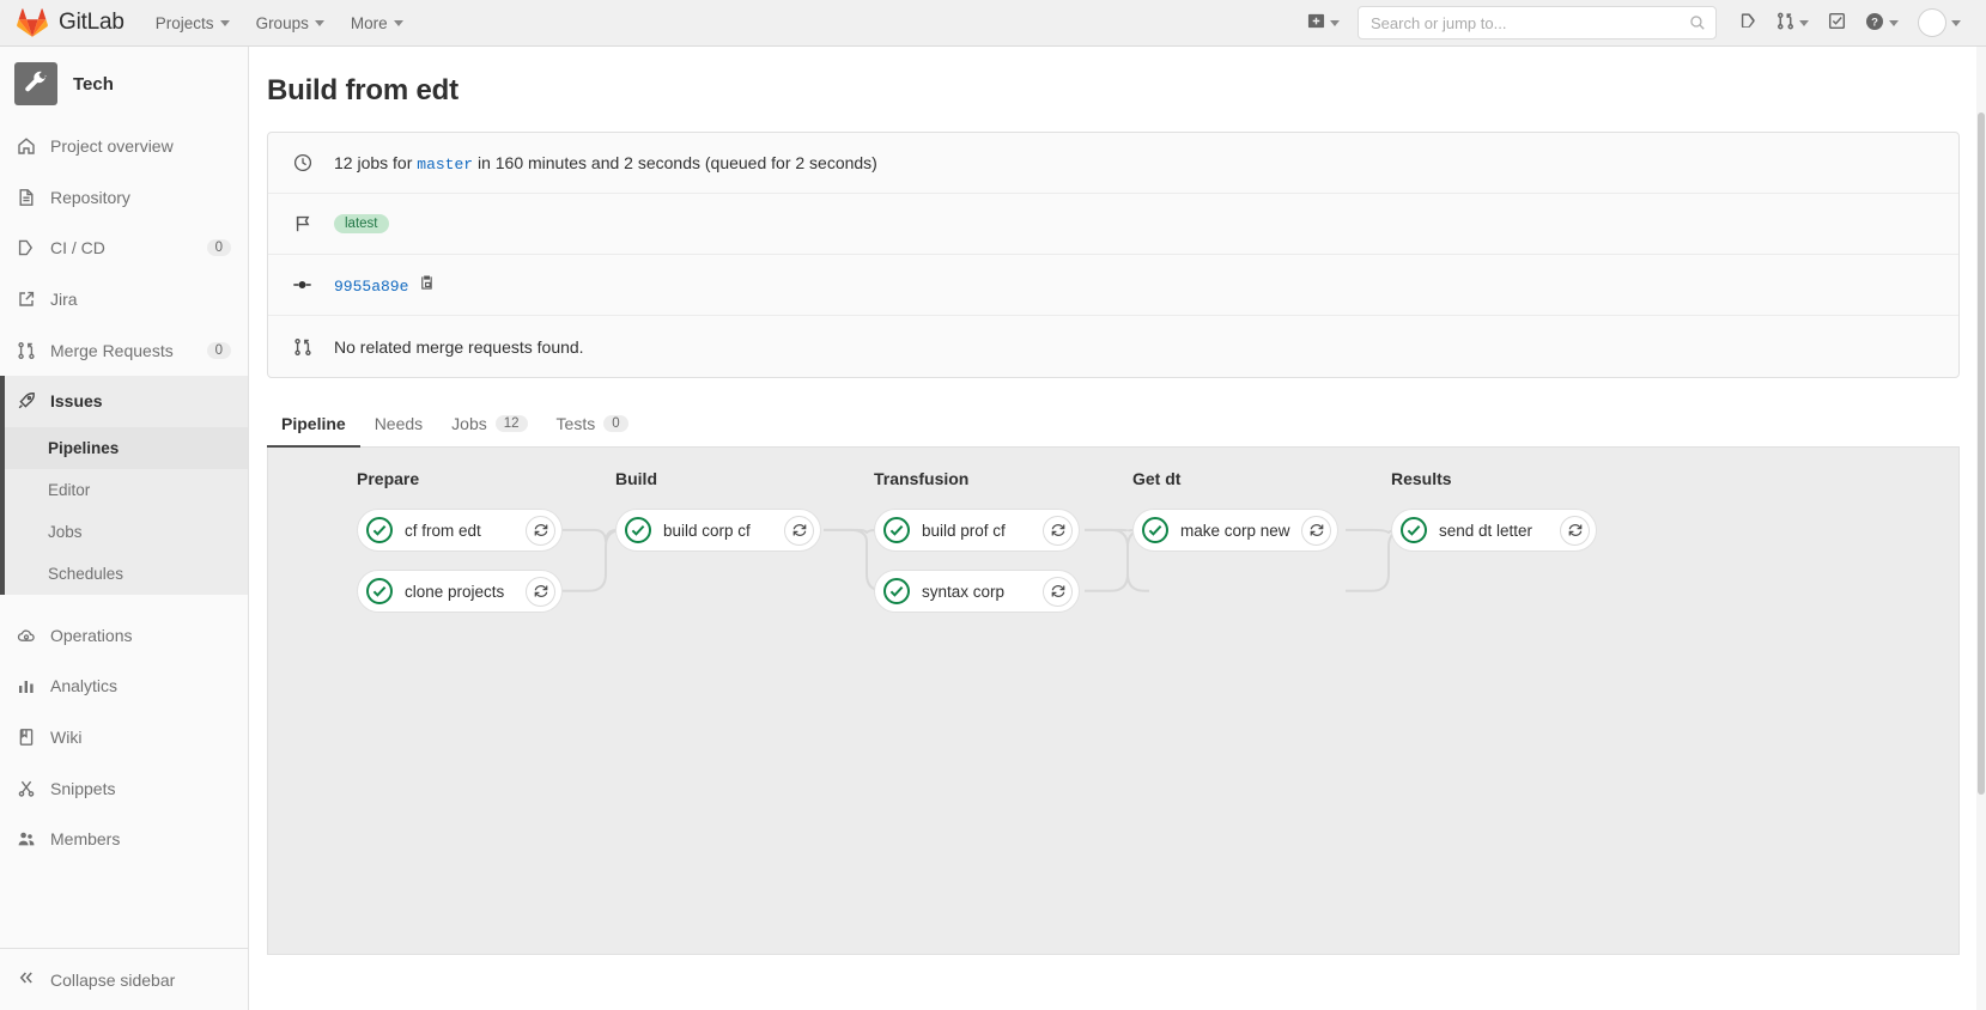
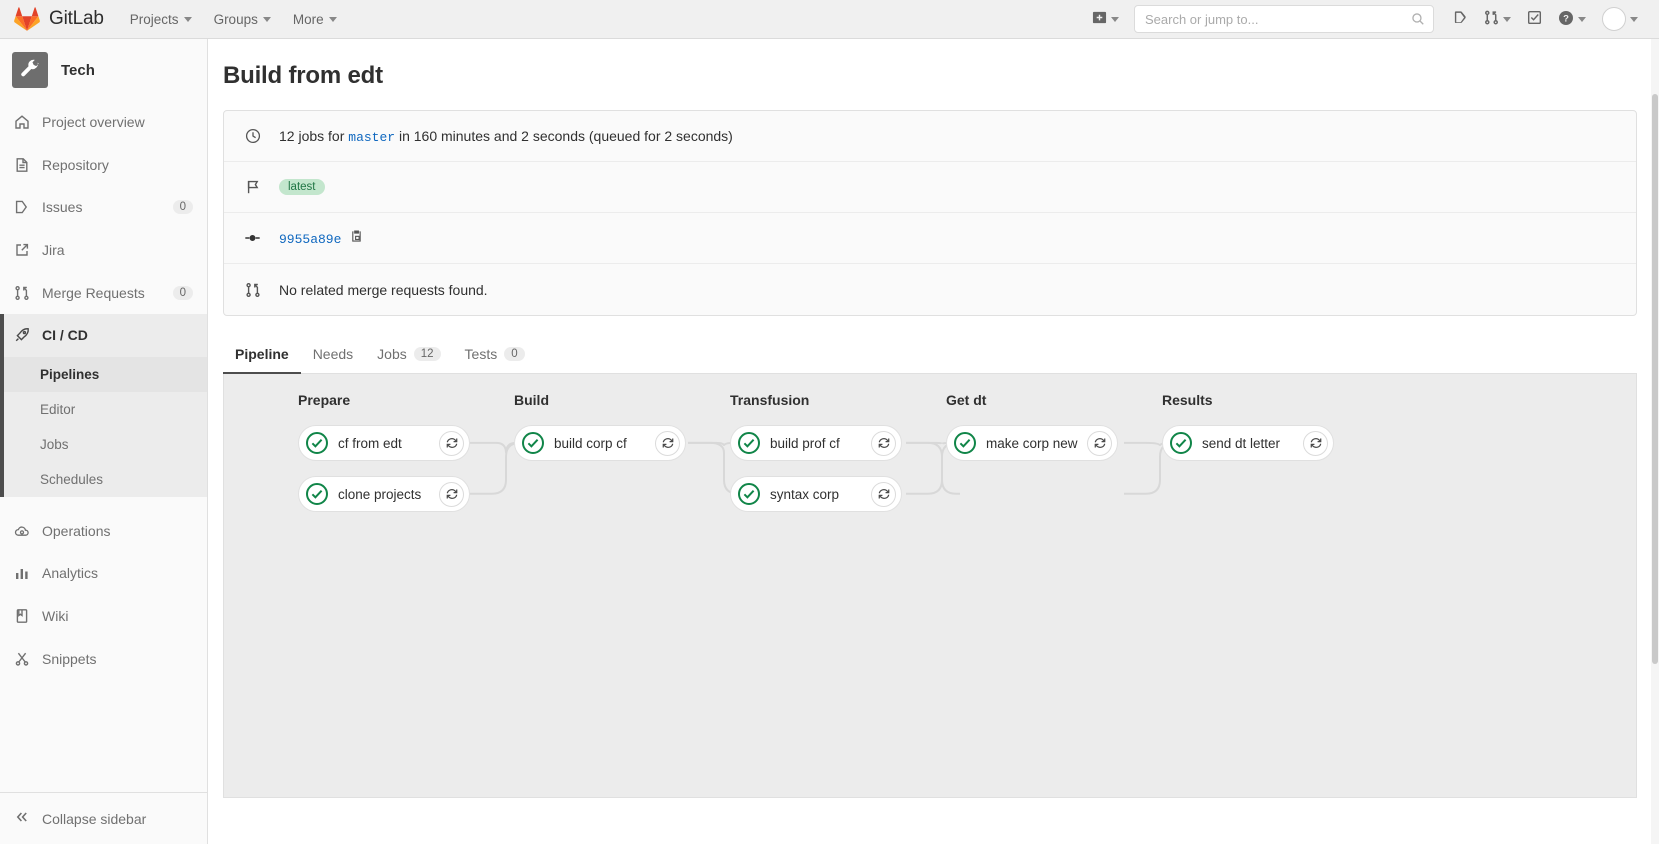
  GitLab
  Projects
  Groups
  More
  Search or jump to...
  ?
  Tech
  Project overview
  Repository
- CI / CD
+ Issues
  0
  Jira
  Merge Requests
  0
- Issues
+ CI / CD
  Pipelines
  Editor
  Jobs
  Schedules
  Operations
  Analytics
  Wiki
  Snippets
- Members
  Collapse sidebar
  Build from edt
  12 jobs for master in 160 minutes and 2 seconds (queued for 2 seconds)
  latest
  9955a89e
  No related merge requests found.
  Pipeline
  Needs
  Jobs
  12
  Tests
  0
  Prepare
  cf from edt
  clone projects
  Build
  build corp cf
  Transfusion
  build prof cf
  syntax corp
  Get dt
  make corp new
  Results
  send dt letter
